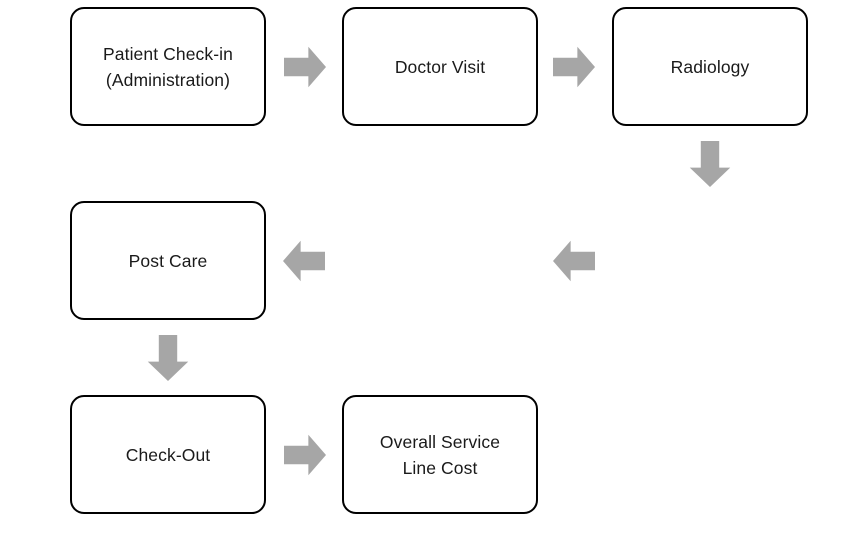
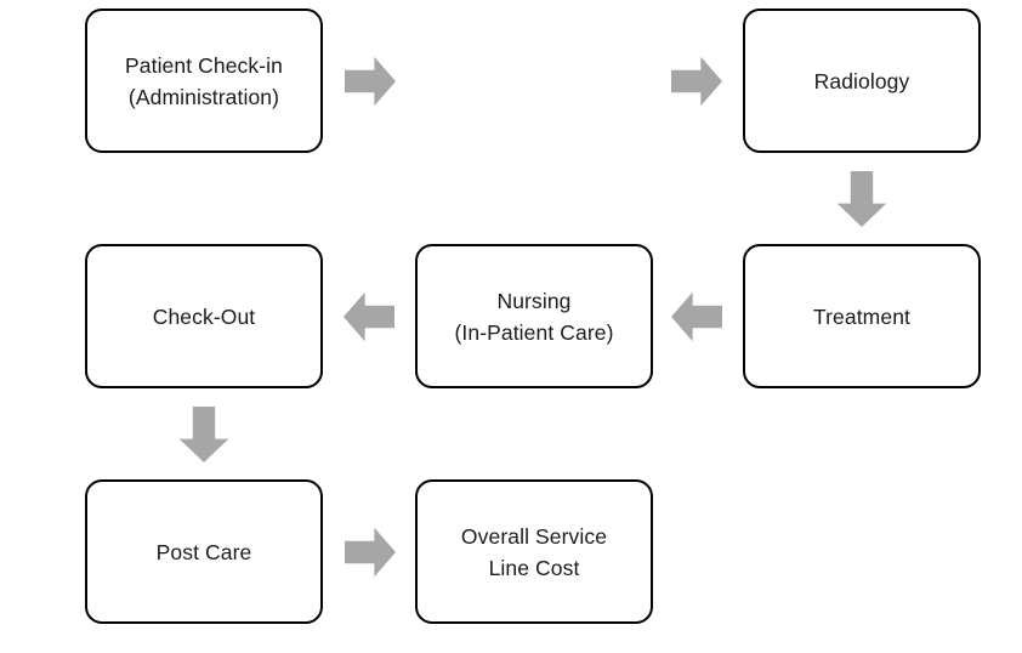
  Patient Check-in
  (Administration)
- Doctor Visit
  Radiology
- Post Care
+ Check-Out
+ Nursing
+ (In-Patient Care)
+ Treatment
- Check-Out
+ Post Care
  Overall Service
  Line Cost
